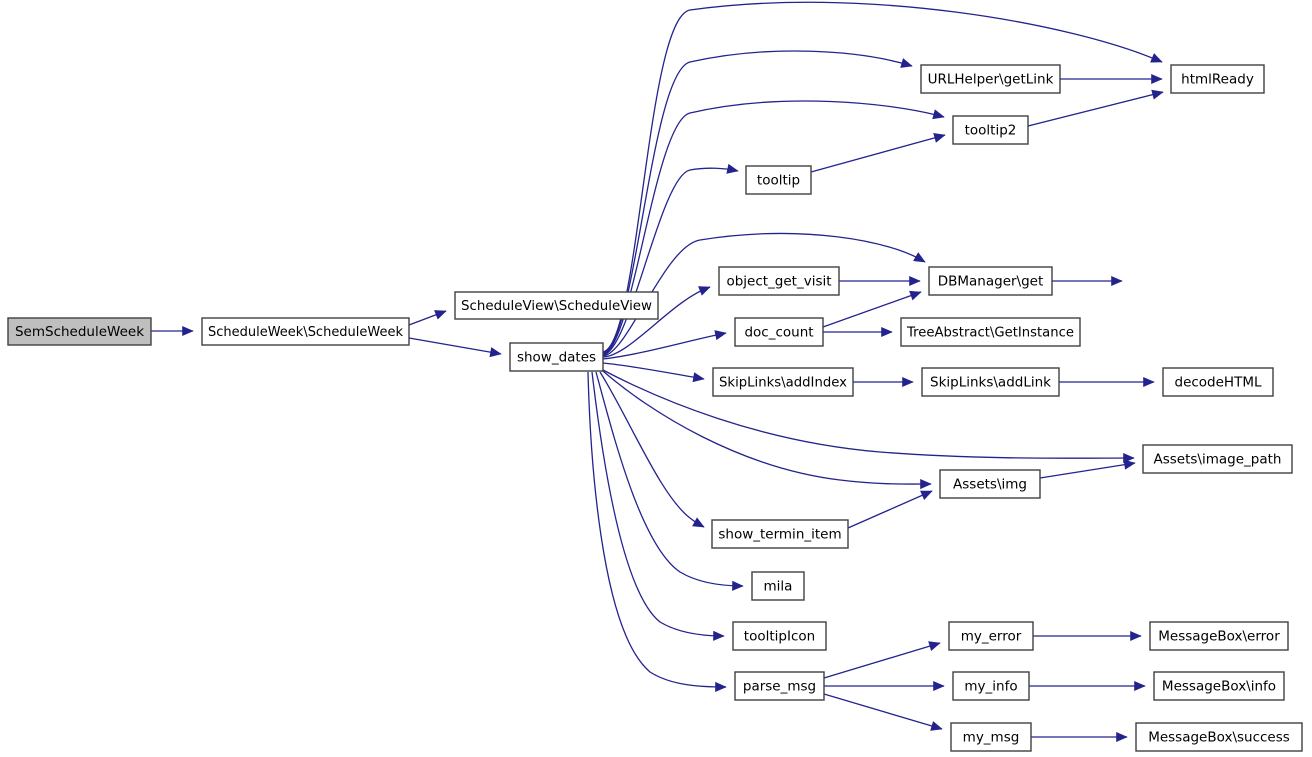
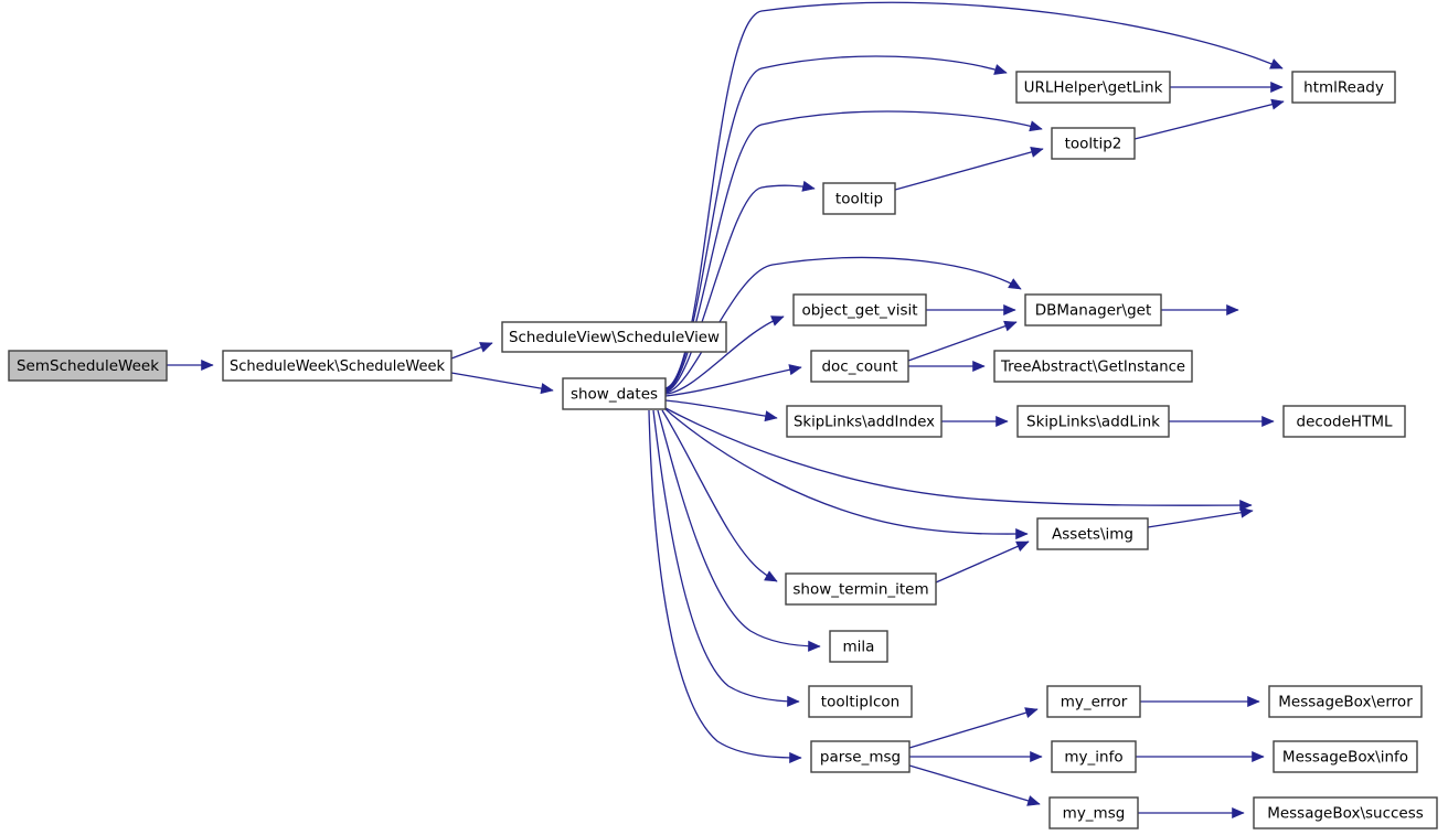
  SemScheduleWeek
  ScheduleWeek\ScheduleWeek
  ScheduleView\ScheduleView
  show_dates
  htmlReady
  URLHelper\getLink
  tooltip2
  tooltip
  object_get_visit
  DBManager\get
  doc_count
  TreeAbstract\GetInstance
  SkipLinks\addIndex
  SkipLinks\addLink
  decodeHTML
- Assets\image_path
  Assets\img
  show_termin_item
  mila
  tooltipIcon
  parse_msg
  my_error
  my_info
  my_msg
  MessageBox\error
  MessageBox\info
  MessageBox\success
